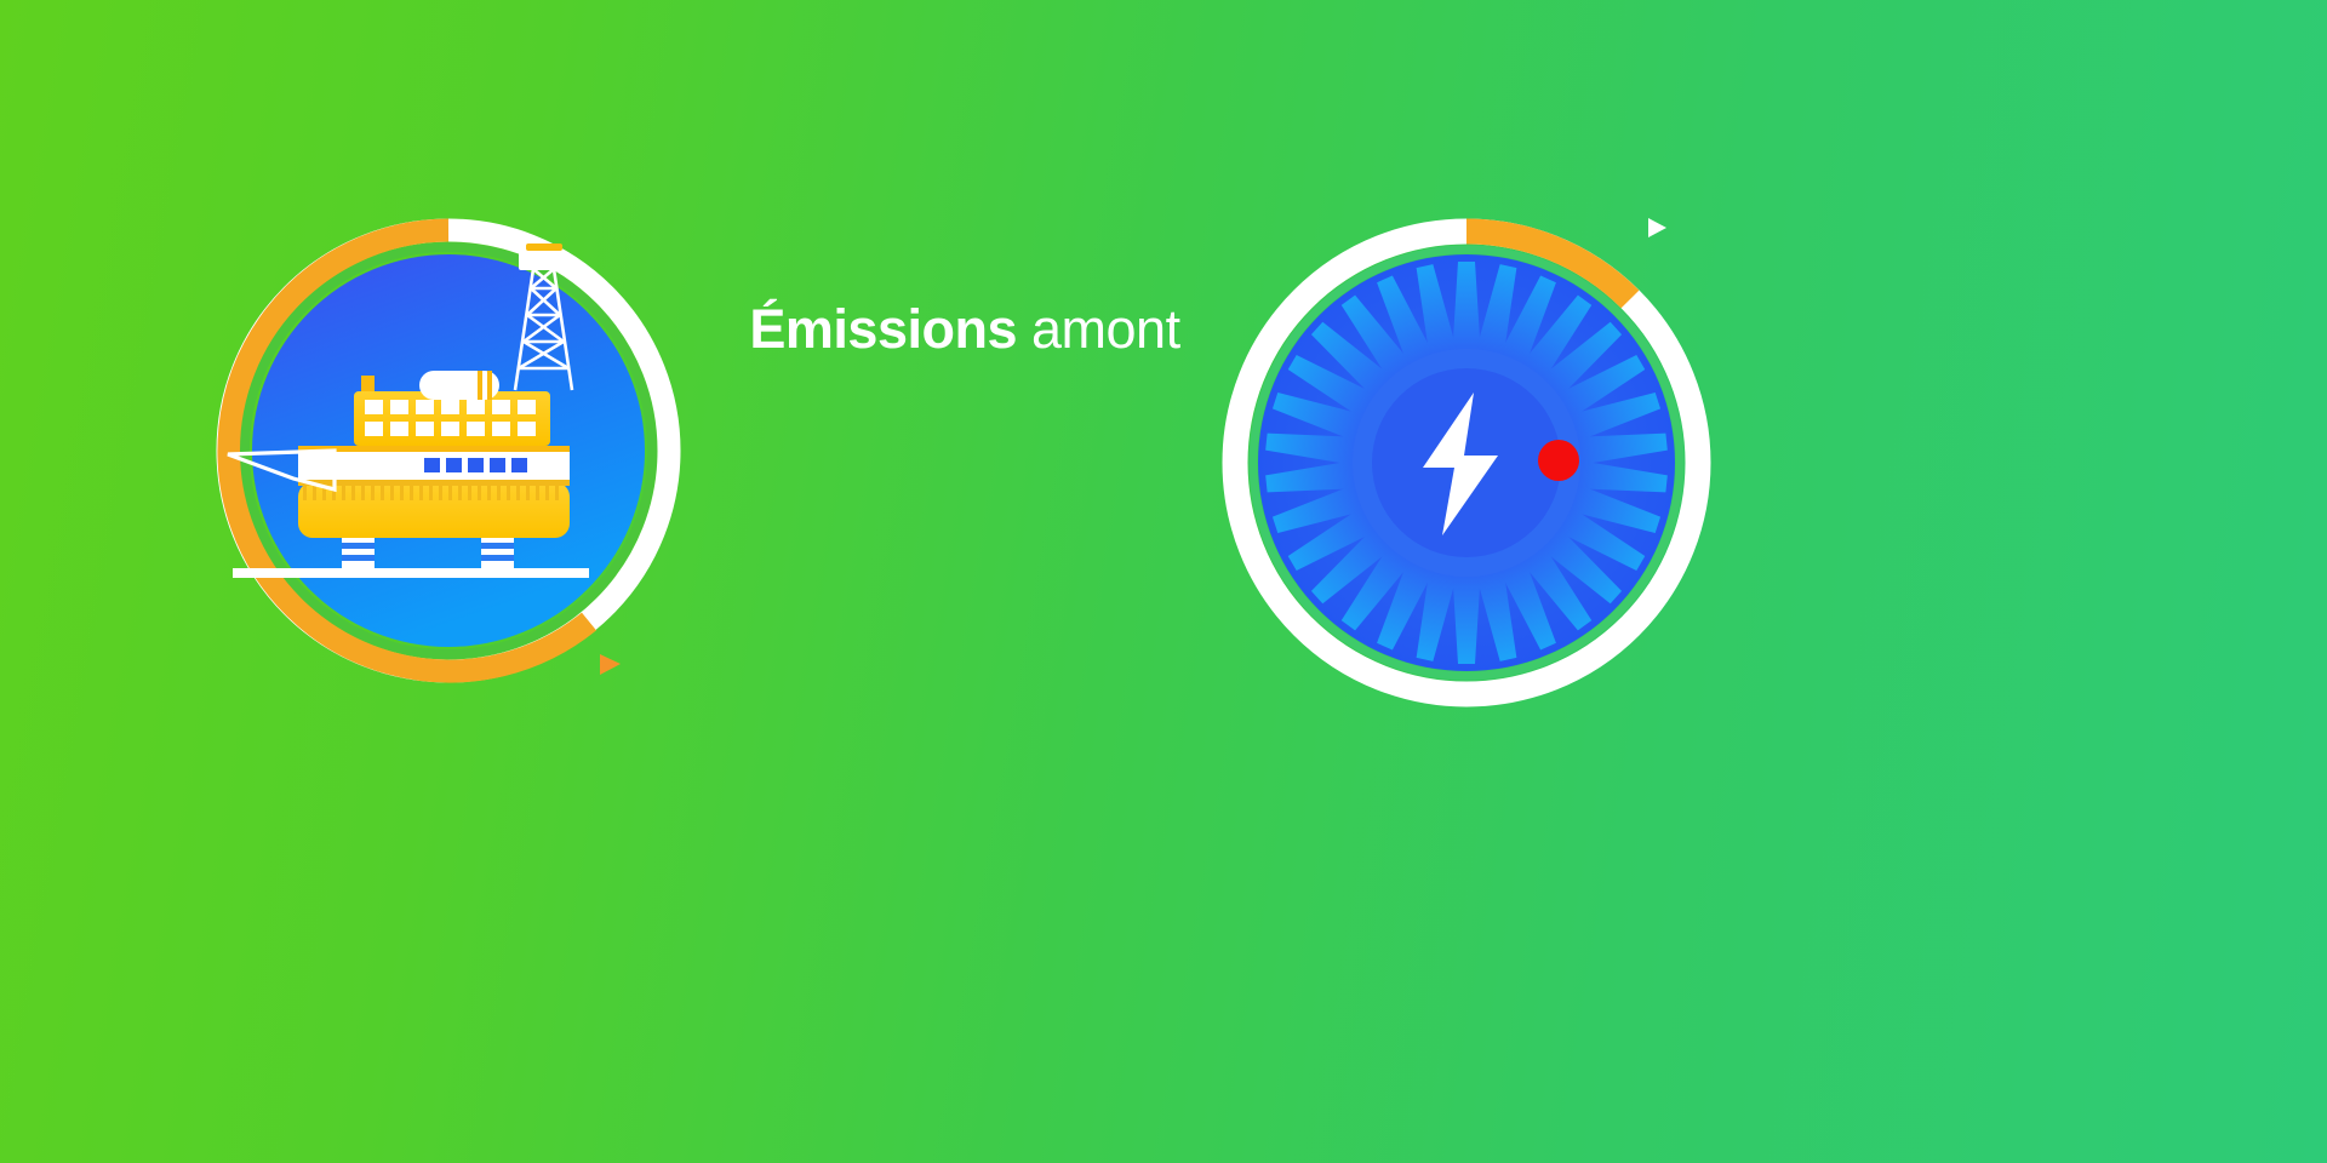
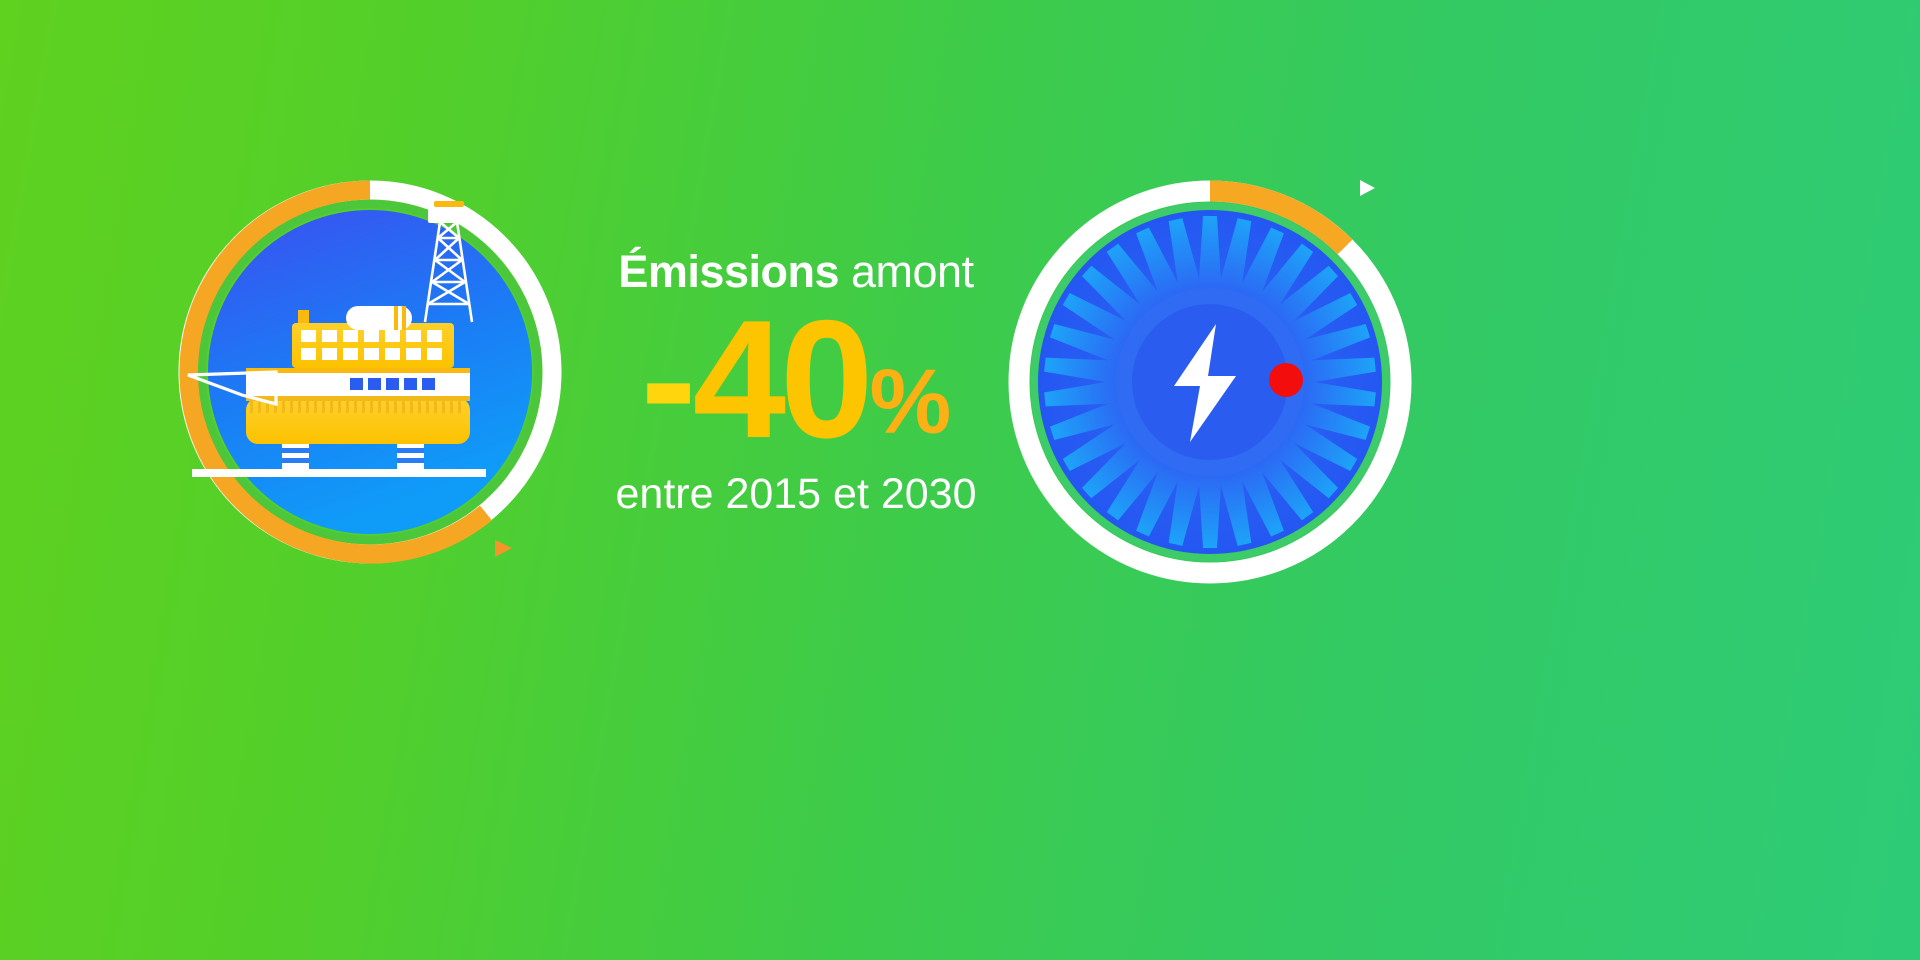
  Émissions amont
+ -
+ 40
+ %
+ entre 2015 et 2030
